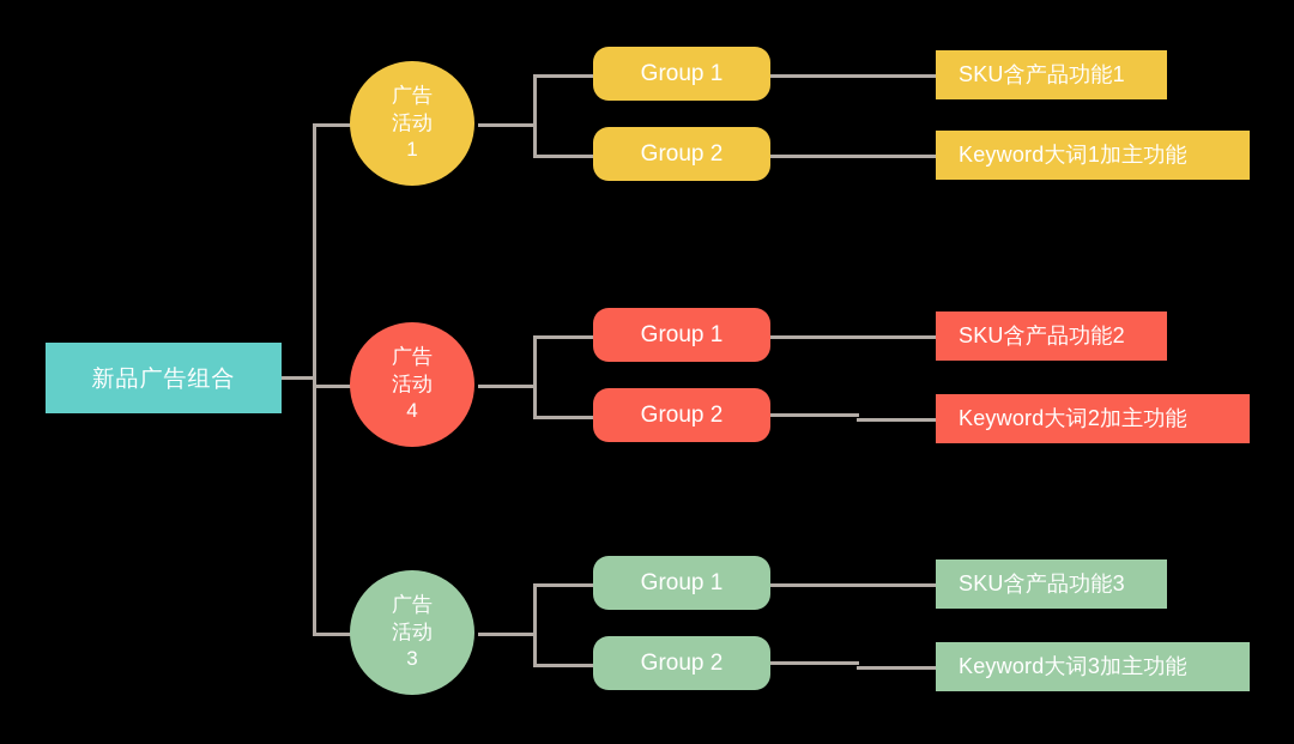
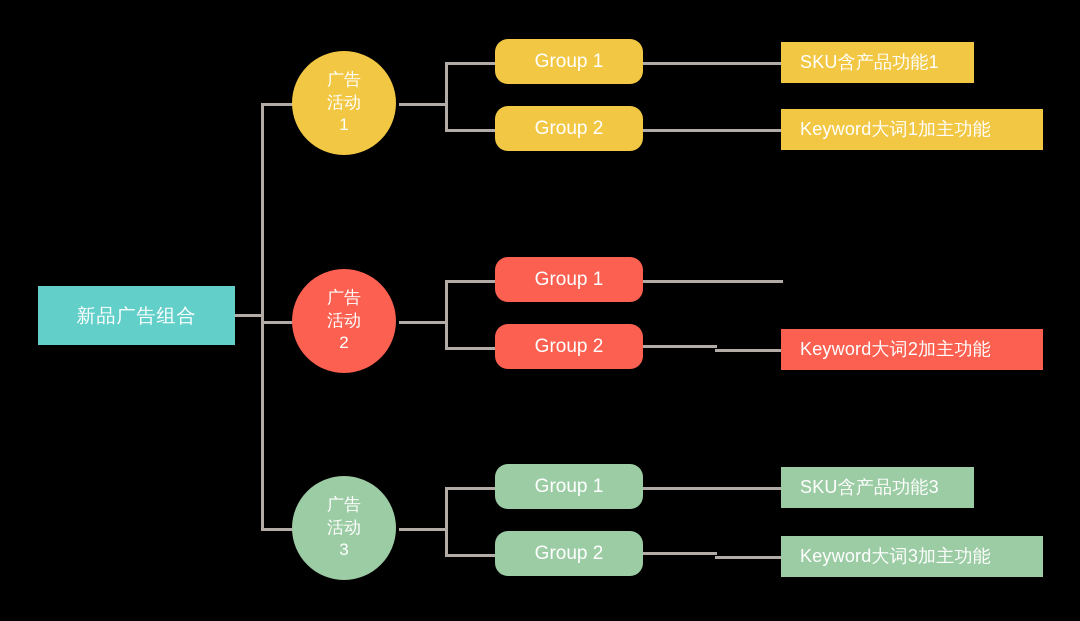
  新品广告组合
  广告
  活动
  1
  Group 1
  Group 2
  SKU含产品功能1
  Keyword大词1加主功能
  广告
  活动
- 4
+ 2
  Group 1
  Group 2
- SKU含产品功能2
  Keyword大词2加主功能
  广告
  活动
  3
  Group 1
  Group 2
  SKU含产品功能3
  Keyword大词3加主功能
